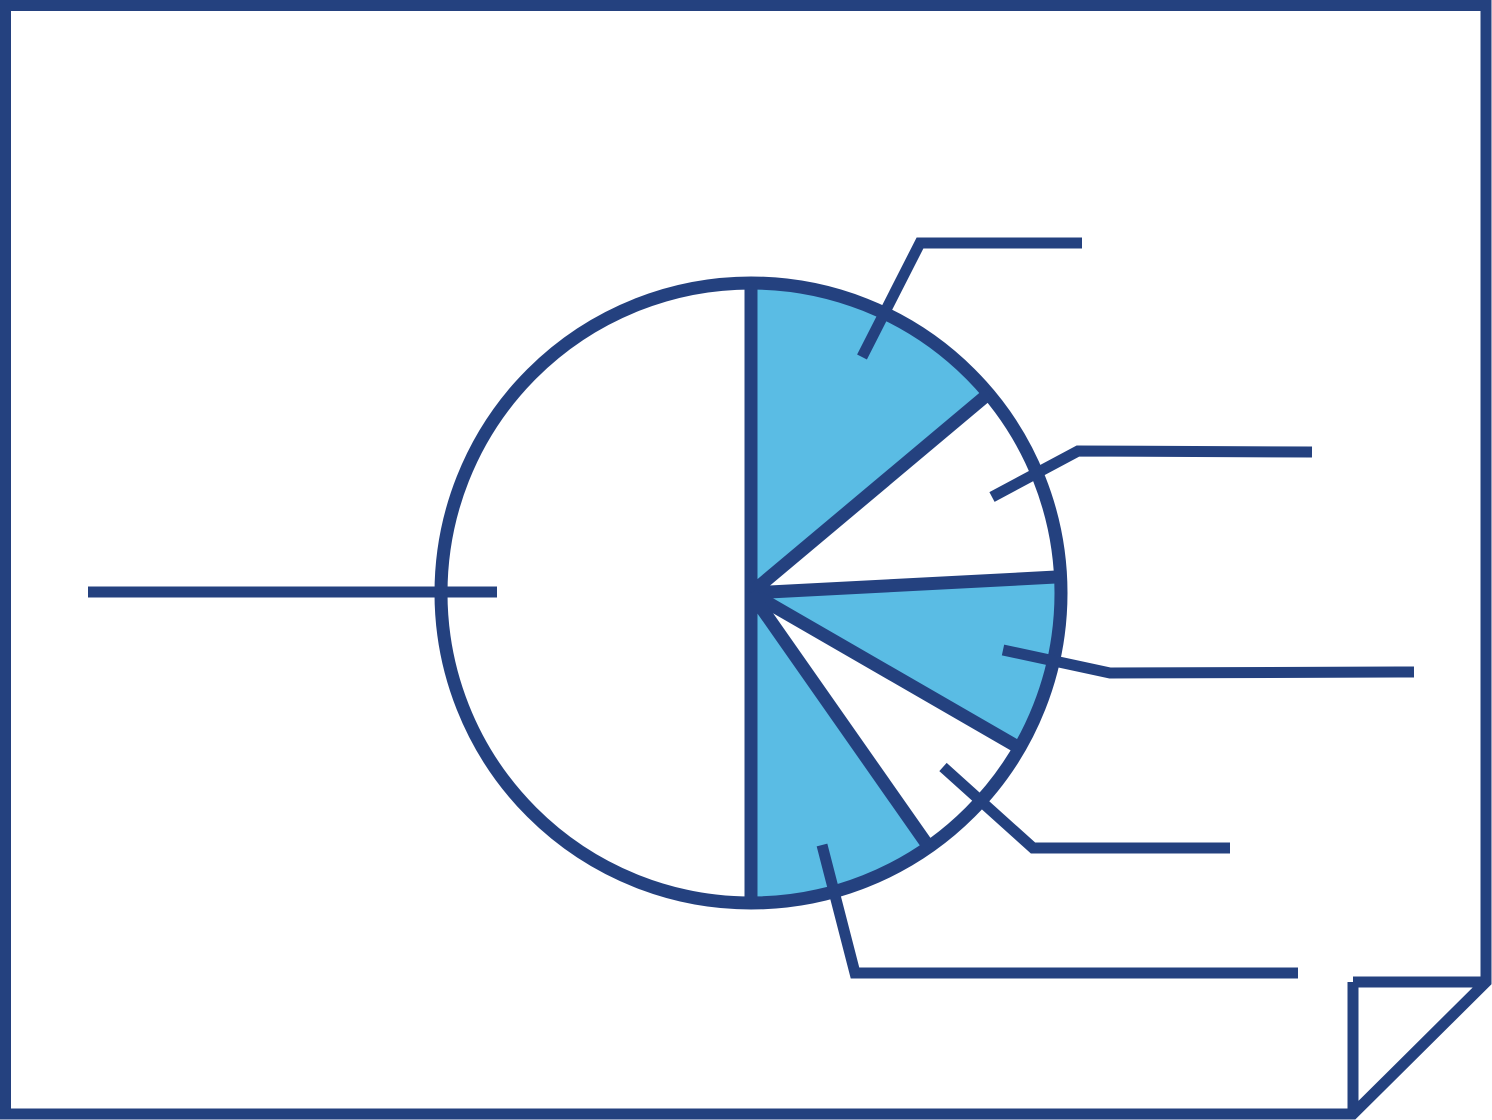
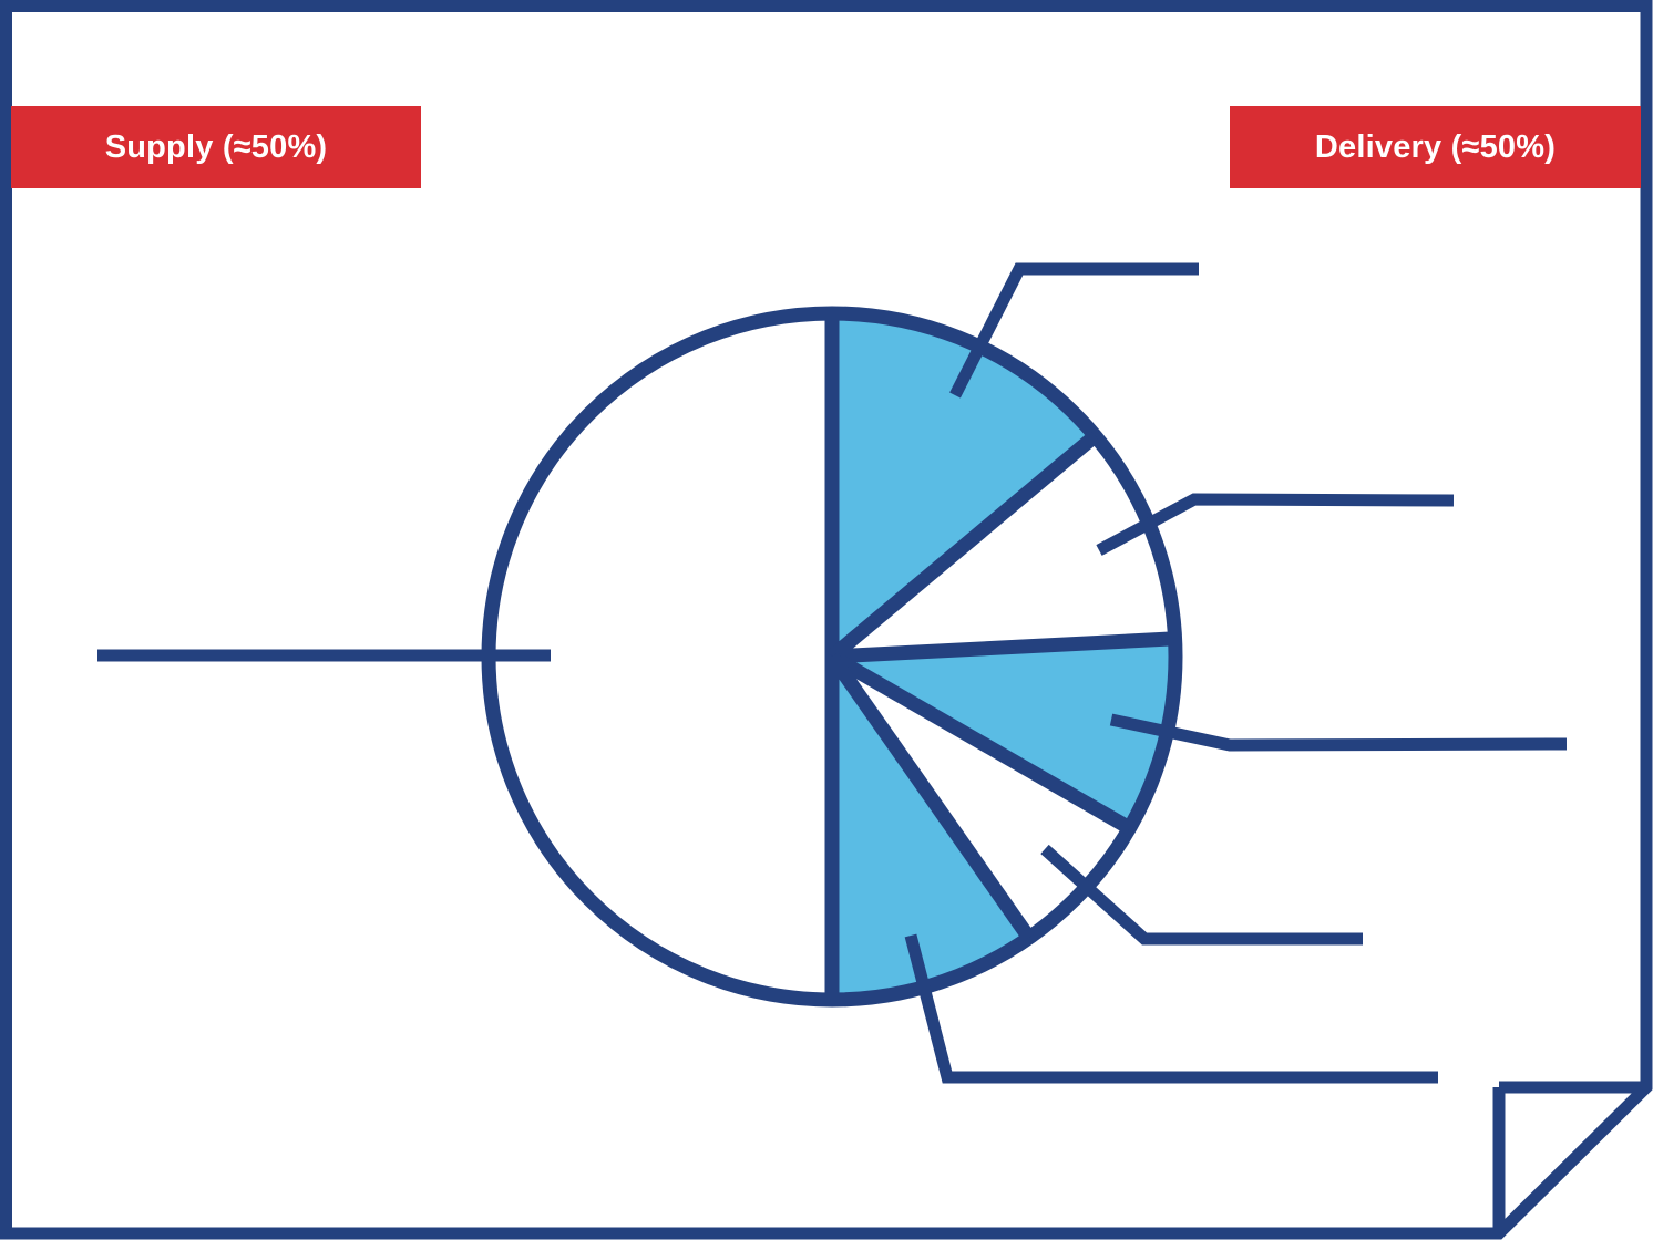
+ Supply (≈50%)
+ Delivery (≈50%)
